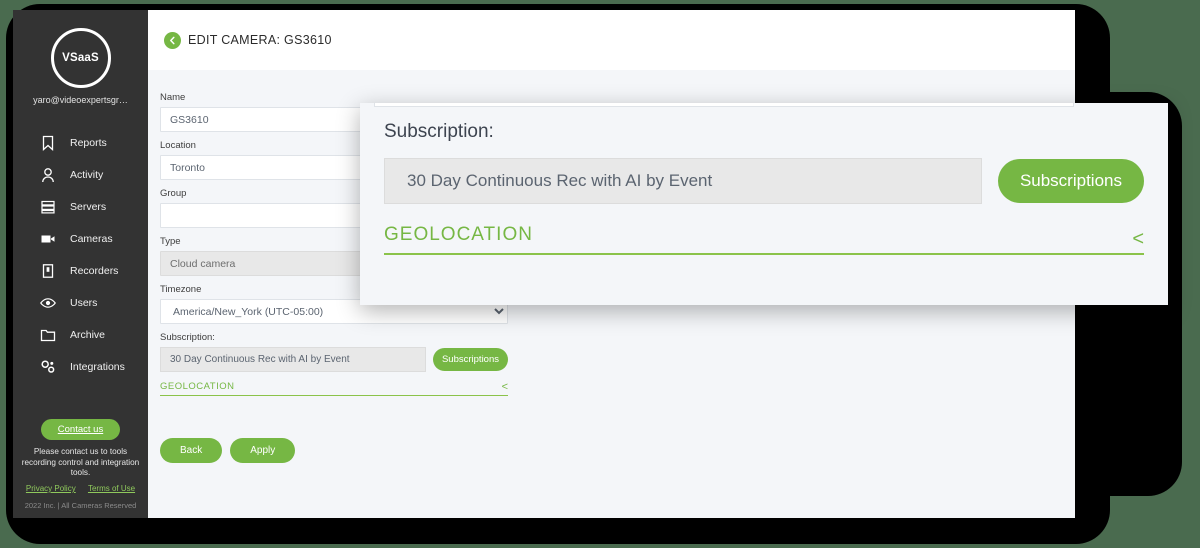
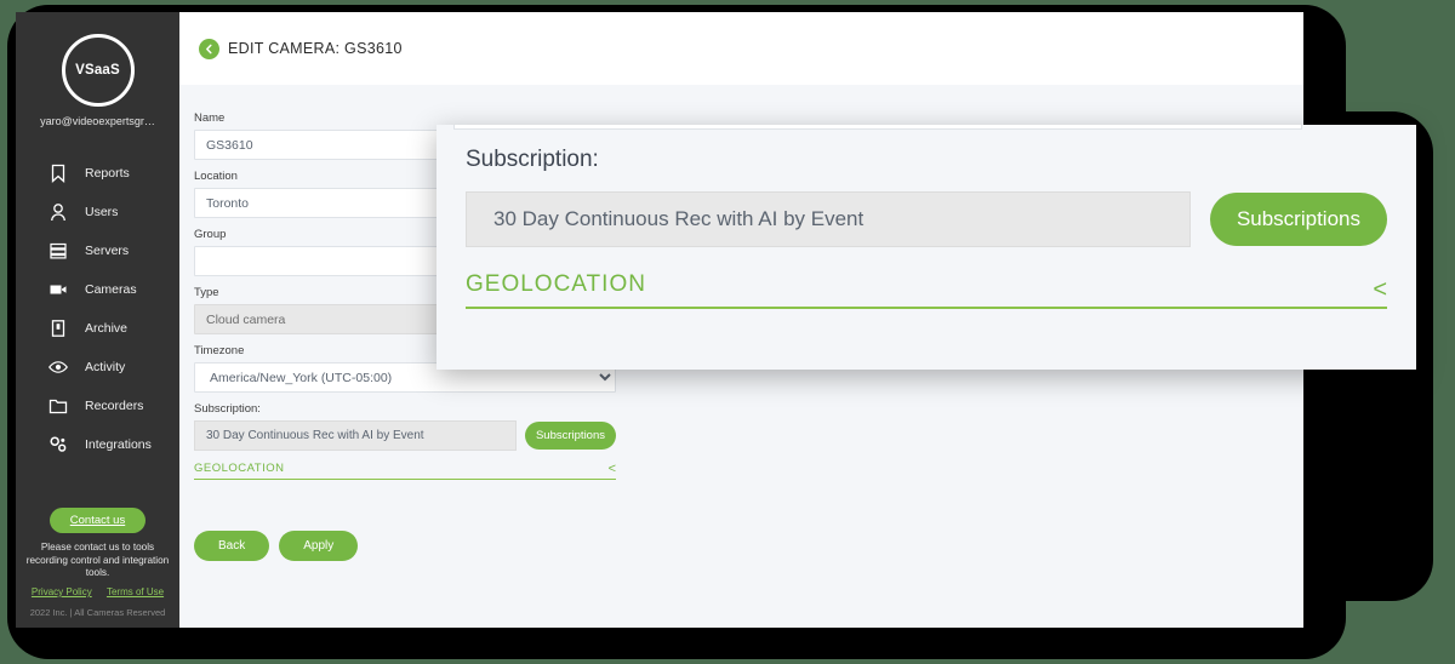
  VSaaS
  yaro@videoexpertsgr…
  Reports
- Activity
+ Users
  Servers
  Cameras
- Recorders
+ Archive
- Users
+ Activity
- Archive
+ Recorders
  Integrations
  Contact us
  Please contact us to tools recording control and integration tools.
  Privacy Policy Terms of Use
  2022 Inc. | All Cameras Reserved
  EDIT CAMERA: GS3610
  Name
  GS3610
  Location
  Toronto
  Group
  Type
  Cloud camera
  Timezone
  America/New_York (UTC-05:00)
  Subscription:
  30 Day Continuous Rec with AI by Event
  Subscriptions
  GEOLOCATION
  <
  Back
  Apply
  Subscription:
  30 Day Continuous Rec with AI by Event
  Subscriptions
  GEOLOCATION
  <
